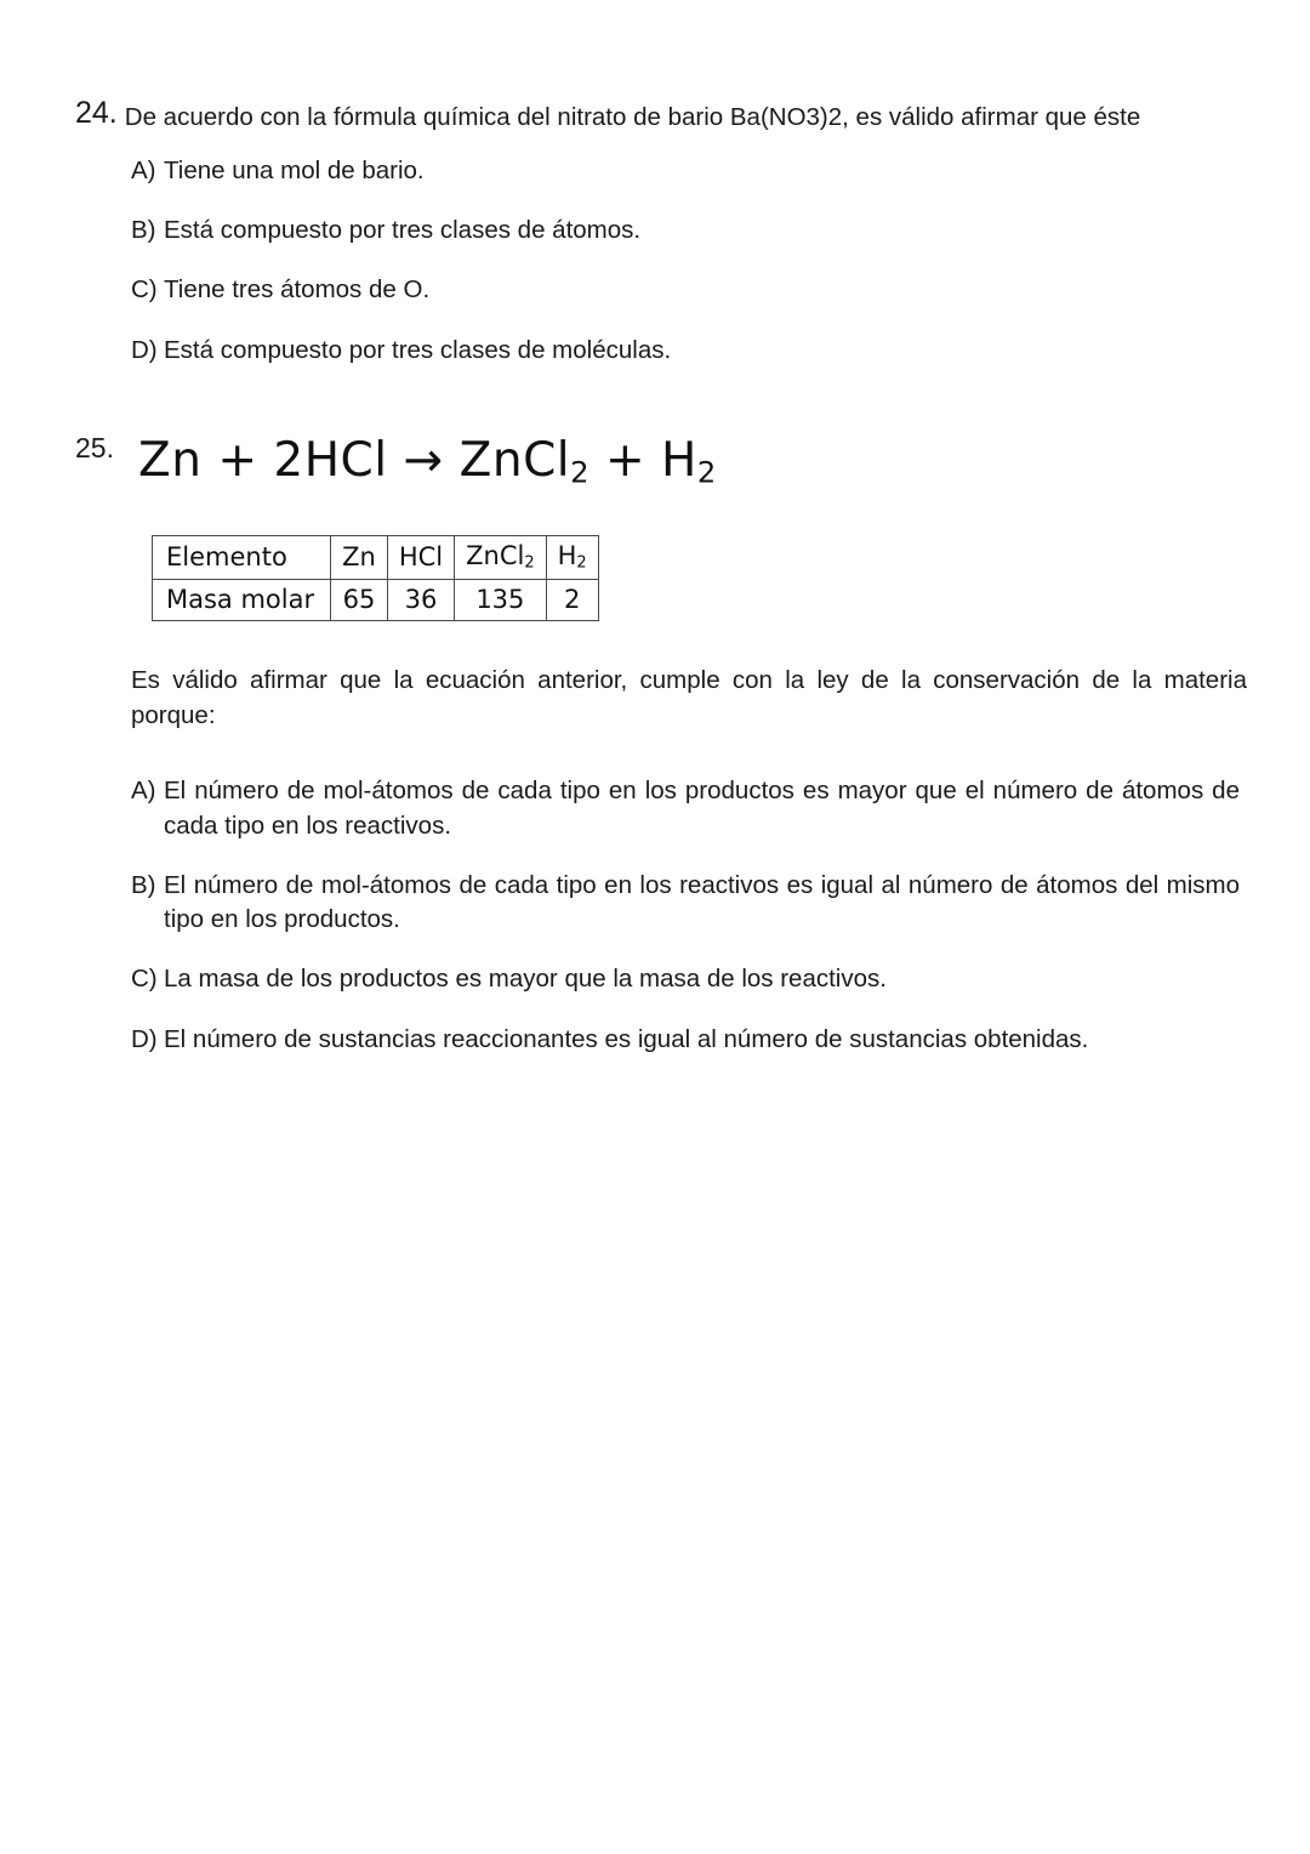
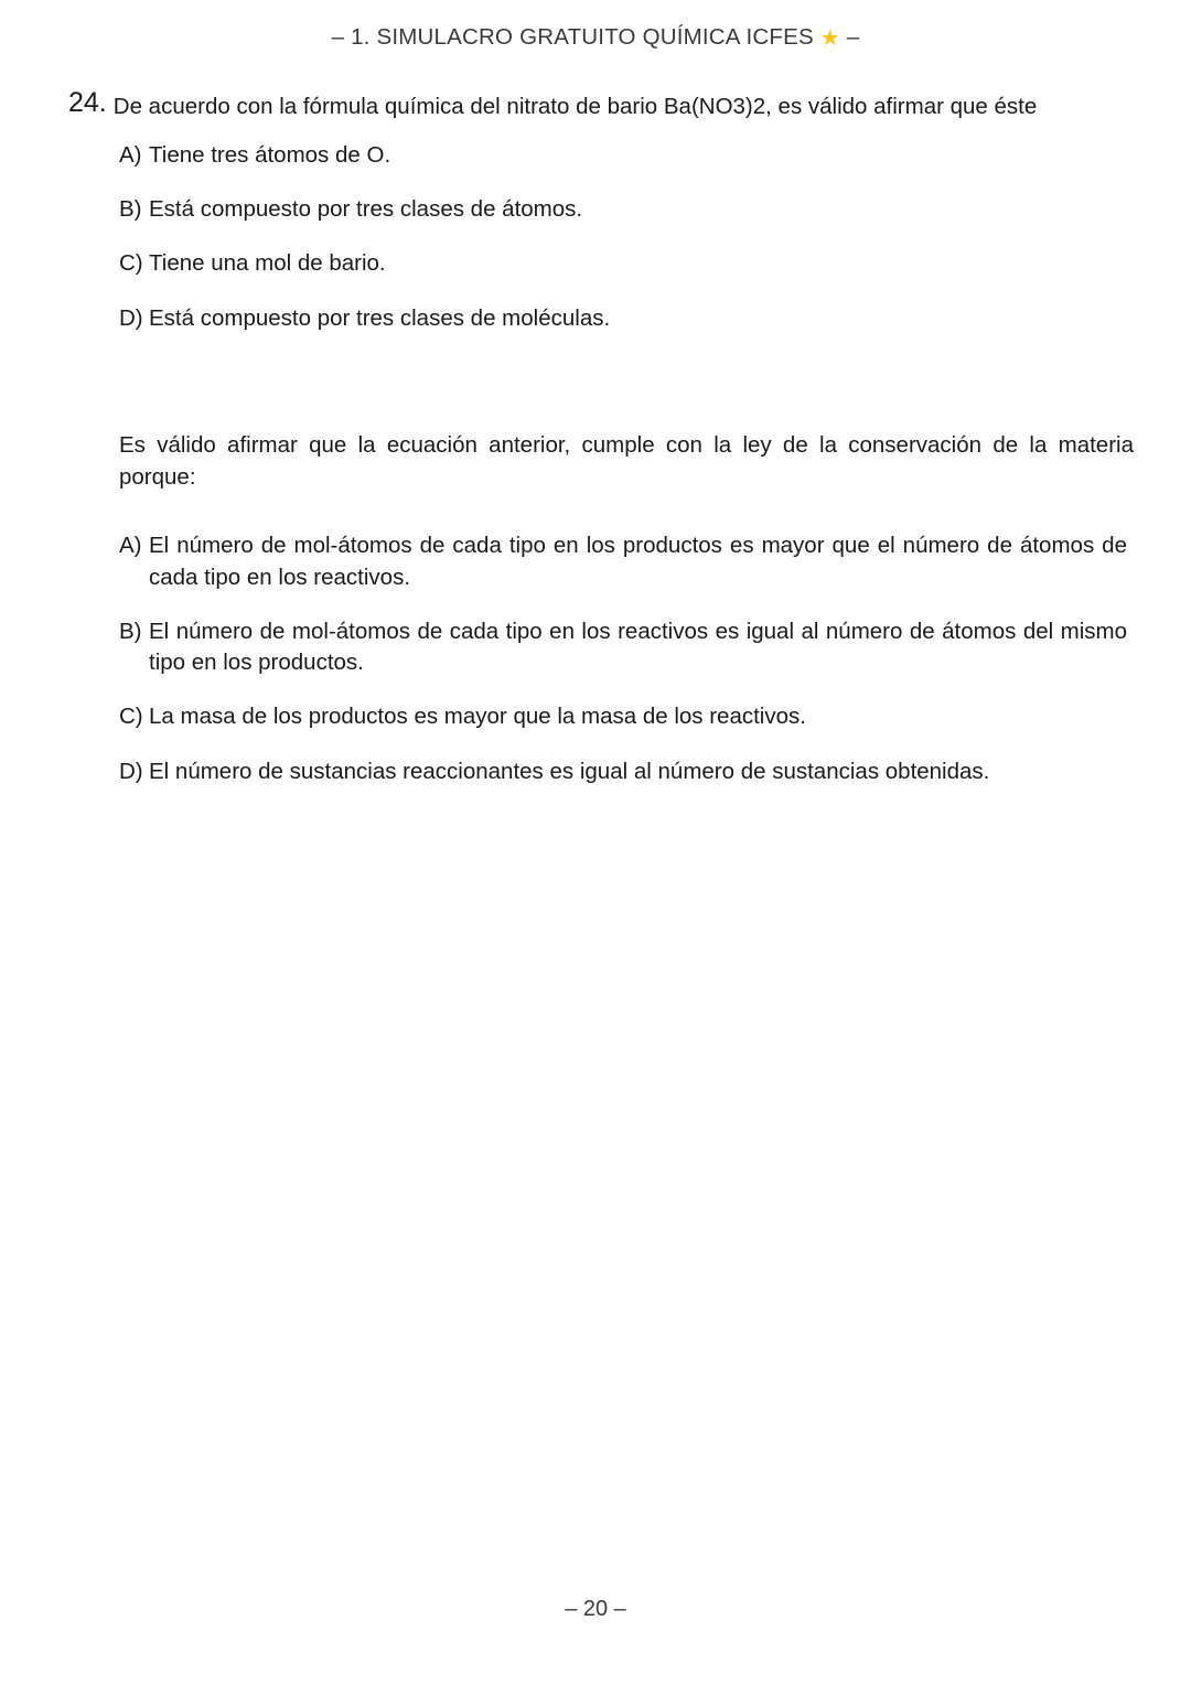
+ – 1. SIMULACRO GRATUITO QUÍMICA ICFES ★ –
  24.
  De acuerdo con la fórmula química del nitrato de bario Ba(NO3)2, es válido afirmar que éste
  A)
- Tiene una mol de bario.
+ Tiene tres átomos de O.
  B)
  Está compuesto por tres clases de átomos.
  C)
- Tiene tres átomos de O.
+ Tiene una mol de bario.
  D)
  Está compuesto por tres clases de moléculas.
- 25.
- Zn + 2HCl → ZnCl2 + H2
- Elemento	Zn	HCl	ZnCl2	H2
- Masa molar	65	36	135	2
  Es válido afirmar que la ecuación anterior, cumple con la ley de la conservación de la materia porque:
  A)
  El número de mol-átomos de cada tipo en los productos es mayor que el número de átomos de cada tipo en los reactivos.
  B)
  El número de mol-átomos de cada tipo en los reactivos es igual al número de átomos del mismo tipo en los productos.
  C)
  La masa de los productos es mayor que la masa de los reactivos.
  D)
  El número de sustancias reaccionantes es igual al número de sustancias obtenidas.
+ – 20 –
